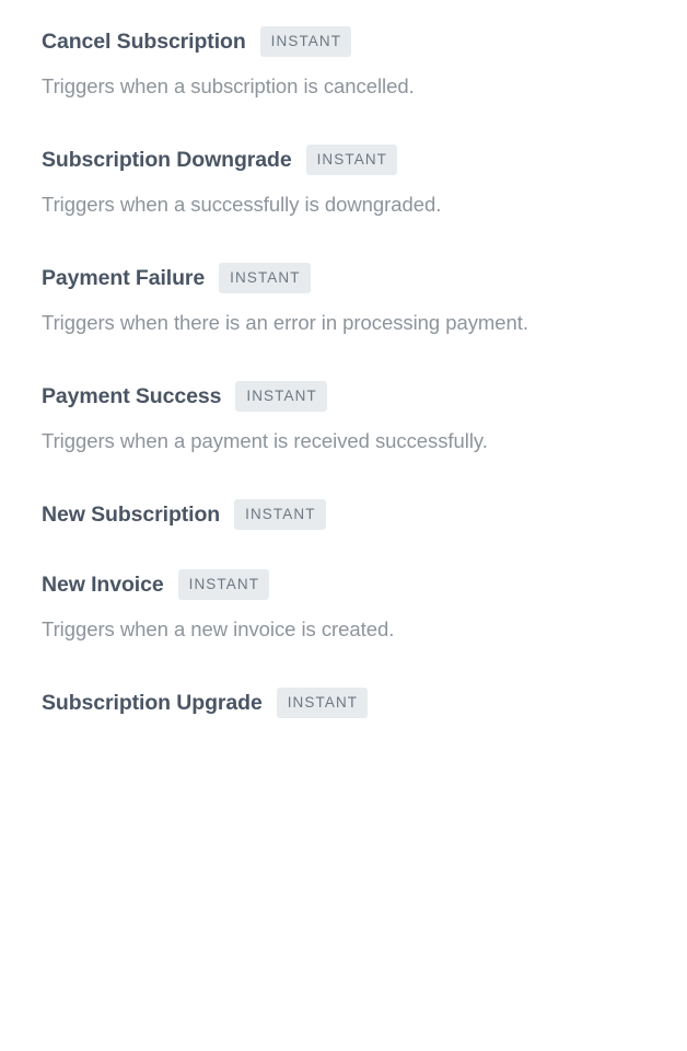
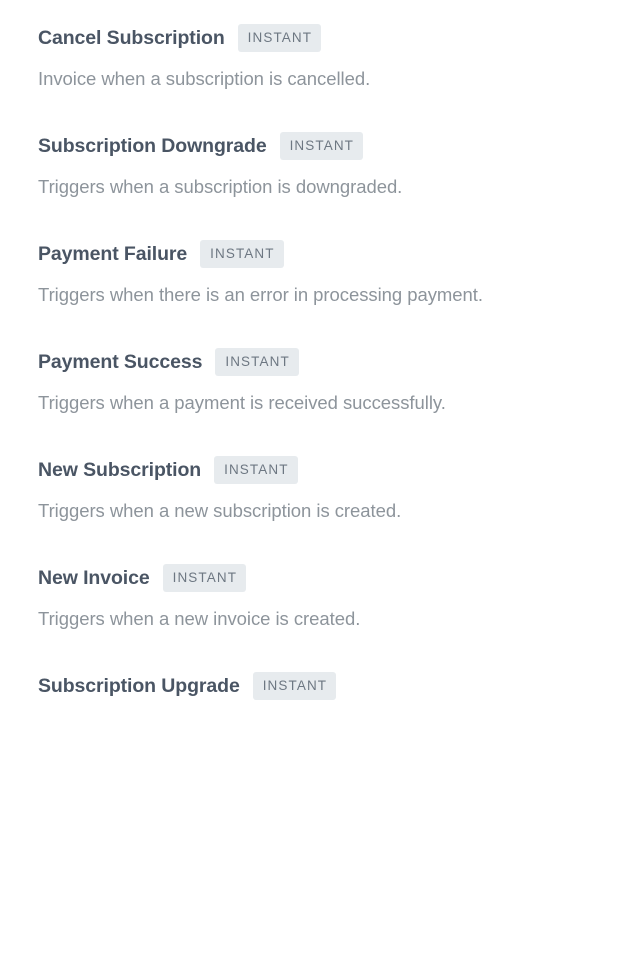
  Cancel Subscription
  INSTANT
- Triggers when a subscription is cancelled.
+ Invoice when a subscription is cancelled.
  Subscription Downgrade
  INSTANT
- Triggers when a successfully is downgraded.
+ Triggers when a subscription is downgraded.
  Payment Failure
  INSTANT
  Triggers when there is an error in processing payment.
  Payment Success
  INSTANT
  Triggers when a payment is received successfully.
  New Subscription
  INSTANT
+ Triggers when a new subscription is created.
  New Invoice
  INSTANT
  Triggers when a new invoice is created.
  Subscription Upgrade
  INSTANT
